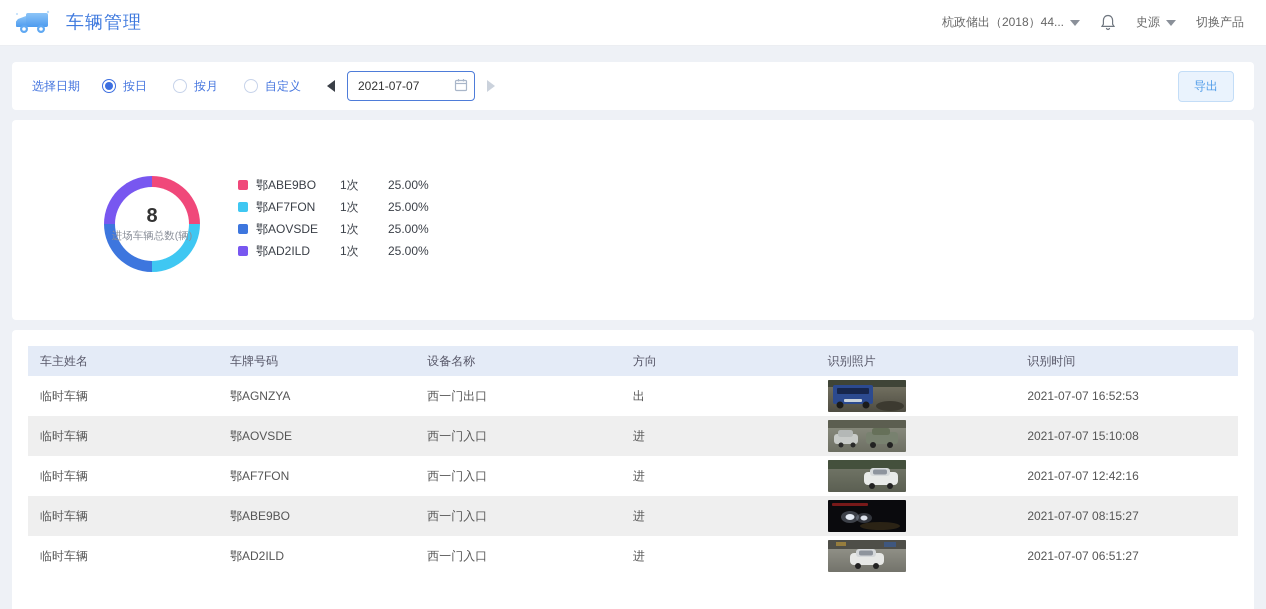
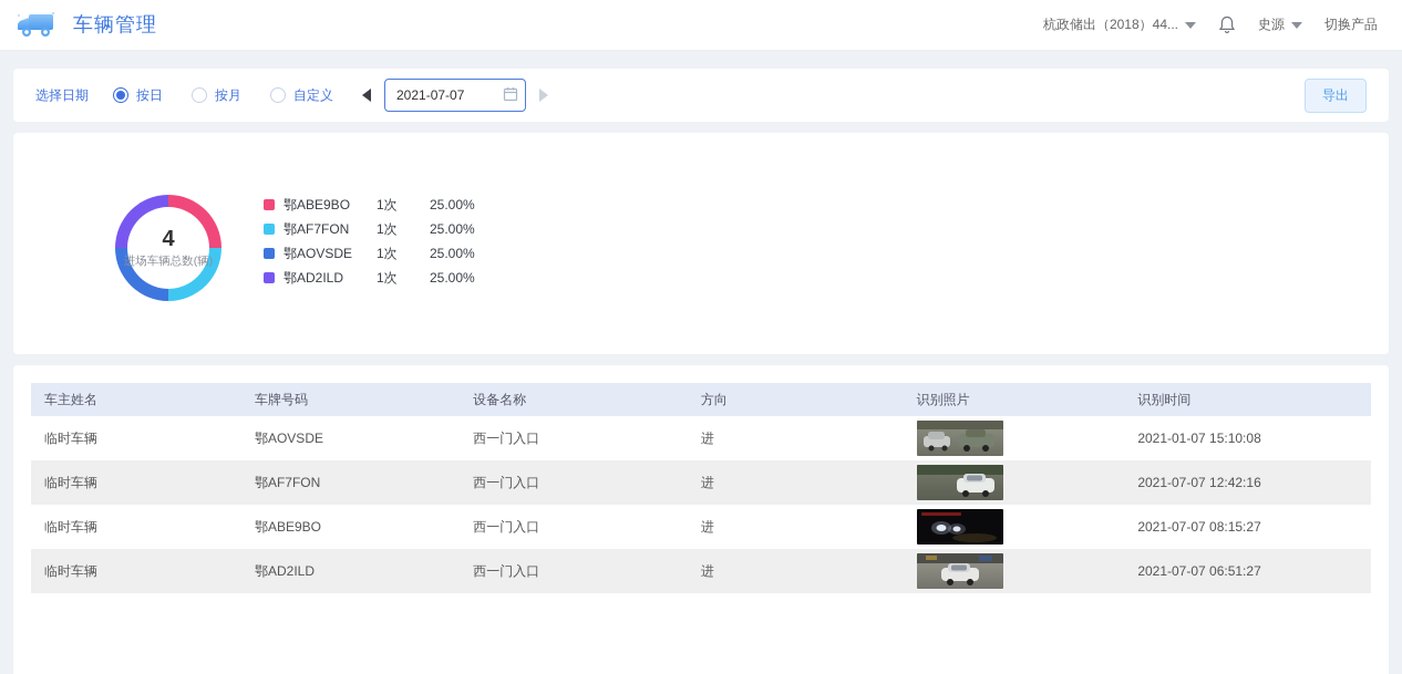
  车辆管理
  杭政储出（2018）44...
  史源
  切换产品
  选择日期
  按日
  按月
  自定义
  2021-07-07
  导出
- 8
+ 4
  进场车辆总数(辆)
  鄂ABE9BO
  1次
  25.00%
  鄂AF7FON
  1次
  25.00%
  鄂AOVSDE
  1次
  25.00%
  鄂AD2ILD
  1次
  25.00%
  车主姓名	车牌号码	设备名称	方向	识别照片	识别时间
- 临时车辆	鄂AGNZYA	西一门出口	出		2021-07-07 16:52:53
- 临时车辆	鄂AOVSDE	西一门入口	进		2021-07-07 15:10:08
+ 临时车辆	鄂AOVSDE	西一门入口	进		2021-01-07 15:10:08
  临时车辆	鄂AF7FON	西一门入口	进		2021-07-07 12:42:16
  临时车辆	鄂ABE9BO	西一门入口	进		2021-07-07 08:15:27
  临时车辆	鄂AD2ILD	西一门入口	进		2021-07-07 06:51:27
